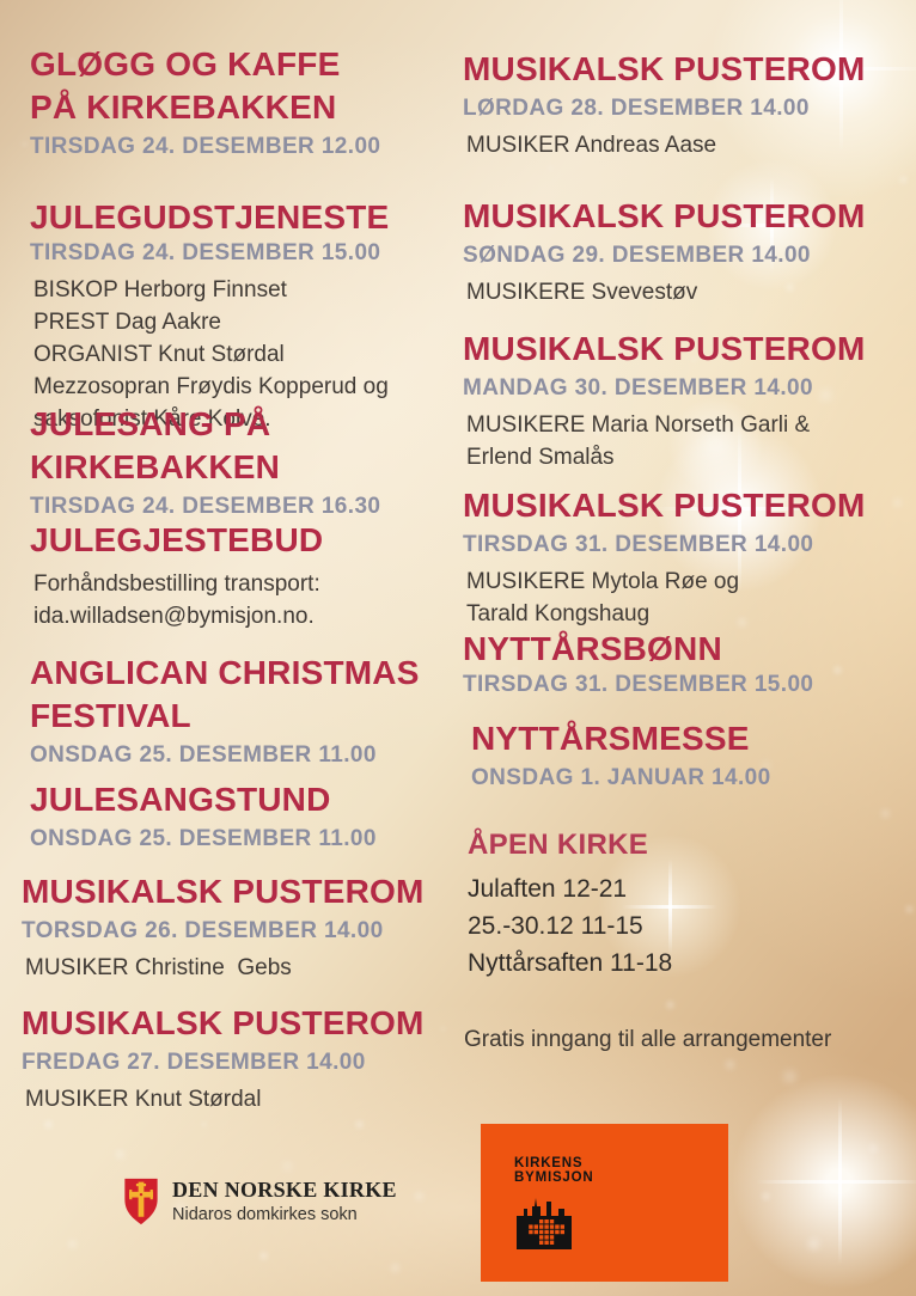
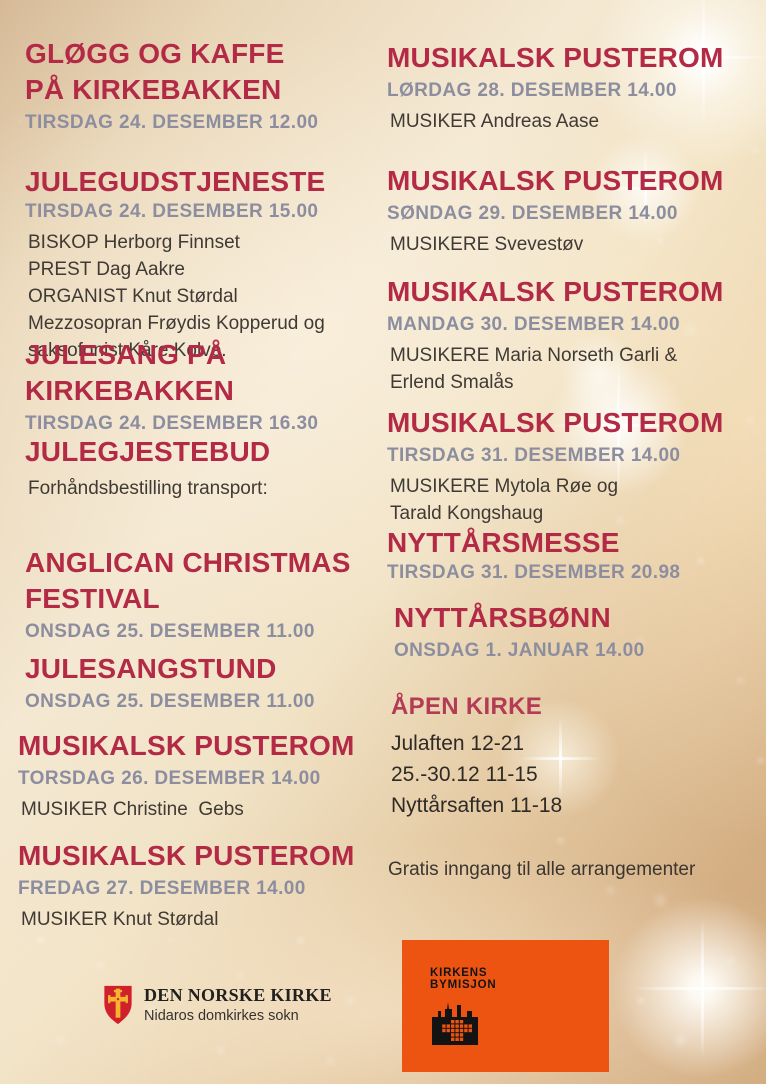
  GLØGG OG KAFFE
  PÅ KIRKEBAKKEN
  TIRSDAG 24. DESEMBER 12.00
  JULEGUDSTJENESTE
  TIRSDAG 24. DESEMBER 15.00
  BISKOP Herborg Finnset
  PREST Dag Aakre
  ORGANIST Knut Størdal
  Mezzosopran Frøydis Kopperud og
  saksofonist Kåre Kolve.
  JULESANG PÅ
  KIRKEBAKKEN
  TIRSDAG 24. DESEMBER 16.30
  JULEGJESTEBUD
  Forhåndsbestilling transport:
- ida.willadsen@bymisjon.no.
  ANGLICAN CHRISTMAS
  FESTIVAL
  ONSDAG 25. DESEMBER 11.00
  JULESANGSTUND
  ONSDAG 25. DESEMBER 11.00
  MUSIKALSK PUSTEROM
  TORSDAG 26. DESEMBER 14.00
  MUSIKER Christine Gebs
  MUSIKALSK PUSTEROM
  FREDAG 27. DESEMBER 14.00
  MUSIKER Knut Størdal
  MUSIKALSK PUSTEROM
  LØRDAG 28. DESEMBER 14.00
  MUSIKER Andreas Aase
  MUSIKALSK PUSTEROM
  SØNDAG 29. DESEMBER 14.00
  MUSIKERE Svevestøv
  MUSIKALSK PUSTEROM
  MANDAG 30. DESEMBER 14.00
  MUSIKERE Maria Norseth Garli &
  Erlend Smalås
  MUSIKALSK PUSTEROM
  TIRSDAG 31. DESEMBER 14.00
  MUSIKERE Mytola Røe og
  Tarald Kongshaug
- NYTTÅRSBØNN
+ NYTTÅRSMESSE
- TIRSDAG 31. DESEMBER 15.00
+ TIRSDAG 31. DESEMBER 20.98
- NYTTÅRSMESSE
+ NYTTÅRSBØNN
  ONSDAG 1. JANUAR 14.00
  ÅPEN KIRKE
  Julaften 12-21
  25.-30.12 11-15
  Nyttårsaften 11-18
  Gratis inngang til alle arrangementer
  DEN NORSKE KIRKE
  Nidaros domkirkes sokn
  KIRKENS
  BYMISJON
